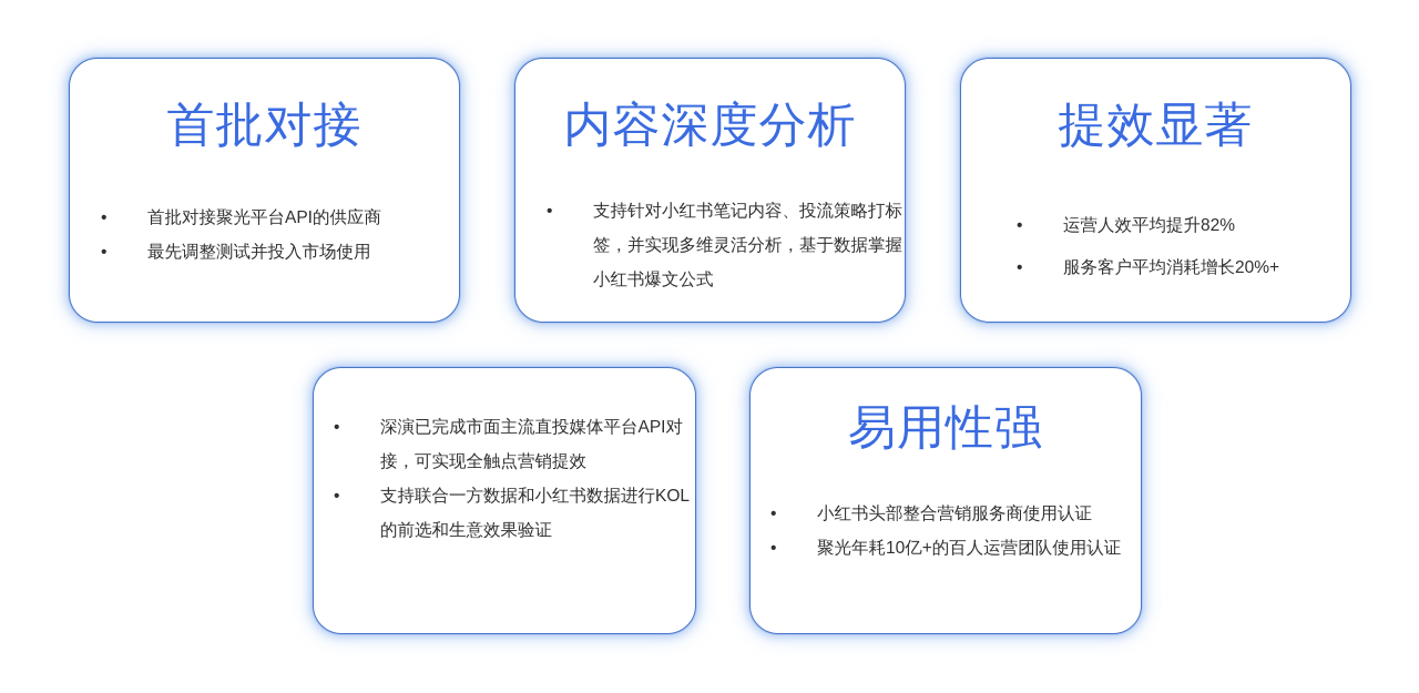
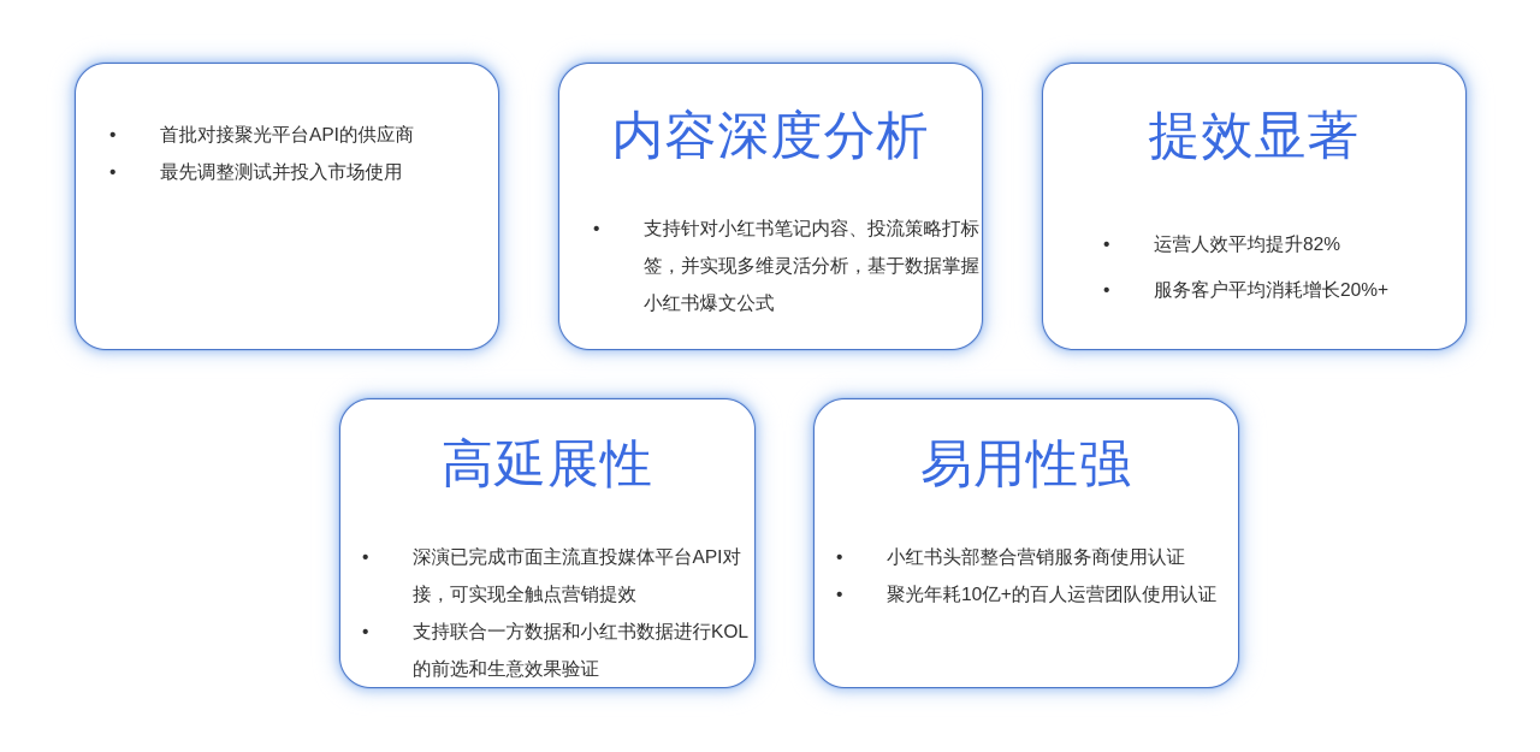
- 首批对接
  •
  首批对接聚光平台API的供应商
  •
  最先调整测试并投入市场使用
  内容深度分析
  •
  支持针对小红书笔记内容、投流策略打标签，并实现多维灵活分析，基于数据掌握小红书爆文公式
  提效显著
  •
  运营人效平均提升82%
  •
  服务客户平均消耗增长20%+
+ 高延展性
  •
  深演已完成市面主流直投媒体平台API对接，可实现全触点营销提效
  •
  支持联合一方数据和小红书数据进行KOL的前选和生意效果验证
  易用性强
  •
  小红书头部整合营销服务商使用认证
  •
  聚光年耗10亿+的百人运营团队使用认证
